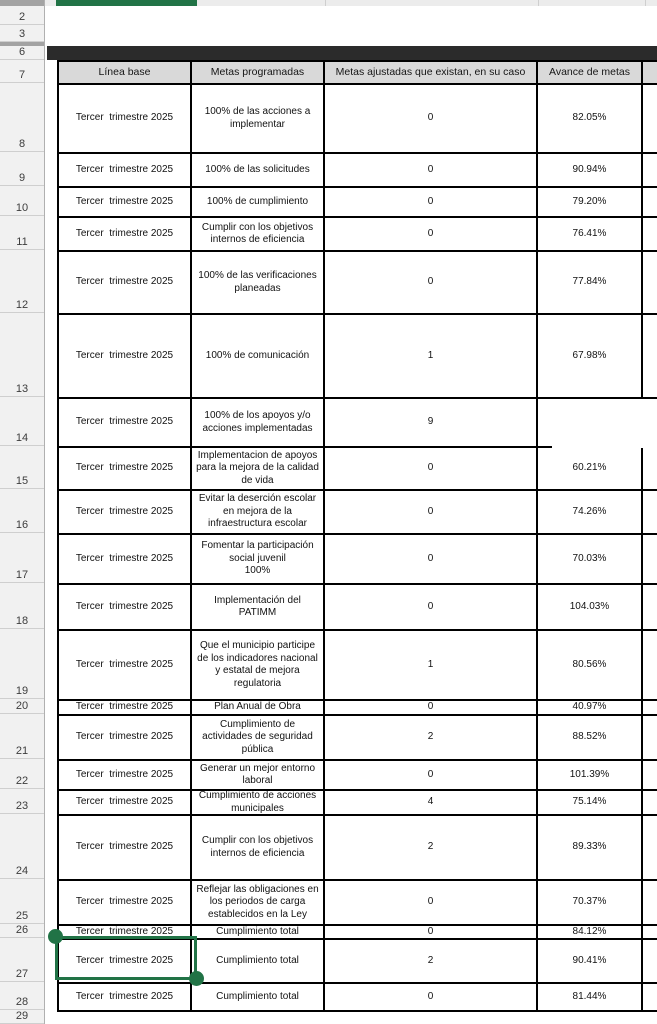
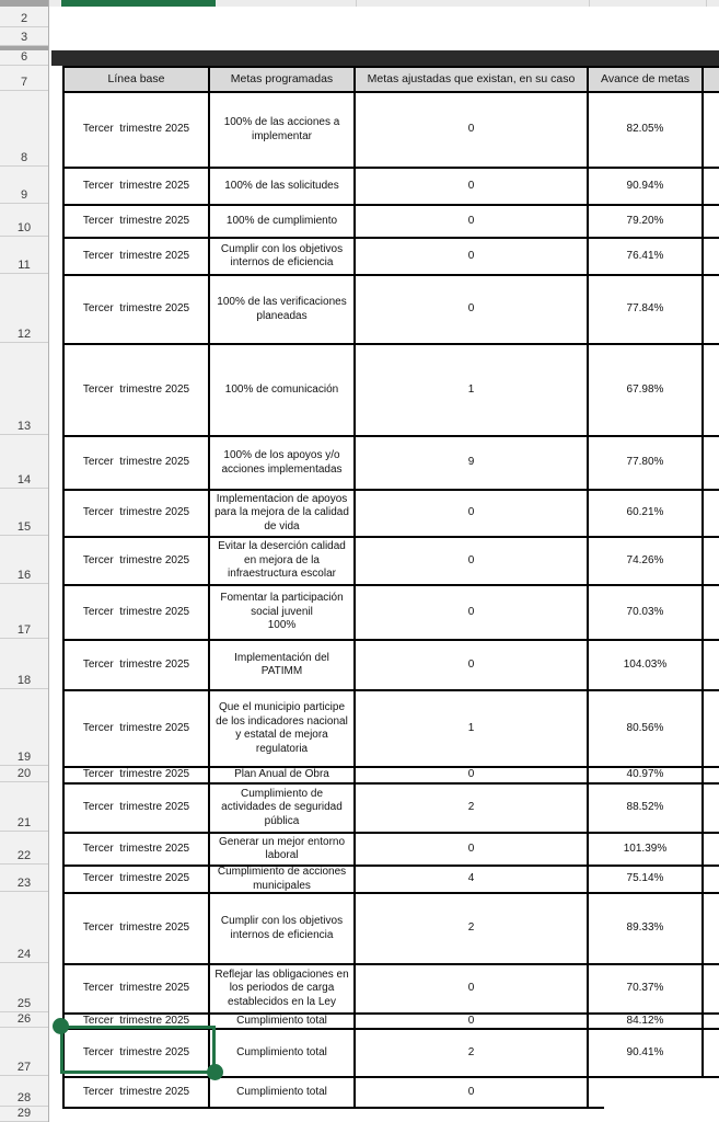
  2
  3
  6
  7
  8
  9
  10
  11
  12
  13
  14
  15
  16
  17
  18
  19
  20
  21
  22
  23
  24
  25
  26
  27
  28
  29
  Línea base
  Metas programadas
  Metas ajustadas que existan, en su caso
  Avance de metas
  Tercer trimestre 2025
  100% de las acciones a implementar
  0
  82.05%
  Tercer trimestre 2025
  100% de las solicitudes
  0
  90.94%
  Tercer trimestre 2025
  100% de cumplimiento
  0
  79.20%
  Tercer trimestre 2025
  Cumplir con los objetivos internos de eficiencia
  0
  76.41%
  Tercer trimestre 2025
  100% de las verificaciones planeadas
  0
  77.84%
  Tercer trimestre 2025
  100% de comunicación
  1
  67.98%
  Tercer trimestre 2025
  100% de los apoyos y/o acciones implementadas
  9
+ 77.80%
  Tercer trimestre 2025
  Implementacion de apoyos para la mejora de la calidad de vida
  0
  60.21%
  Tercer trimestre 2025
- Evitar la deserción escolar en mejora de la infraestructura escolar
+ Evitar la deserción calidad en mejora de la infraestructura escolar
  0
  74.26%
  Tercer trimestre 2025
  Fomentar la participación
  social juvenil
  100%
  0
  70.03%
  Tercer trimestre 2025
  Implementación del PATIMM
  0
  104.03%
  Tercer trimestre 2025
  Que el municipio participe de los indicadores nacional y estatal de mejora regulatoria
  1
  80.56%
  Tercer trimestre 2025
  Plan Anual de Obra
  0
  40.97%
  Tercer trimestre 2025
  Cumplimiento de actividades de seguridad pública
  2
  88.52%
  Tercer trimestre 2025
  Generar un mejor entorno laboral
  0
  101.39%
  Tercer trimestre 2025
  Cumplimiento de acciones municipales
  4
  75.14%
  Tercer trimestre 2025
  Cumplir con los objetivos internos de eficiencia
  2
  89.33%
  Tercer trimestre 2025
  Reflejar las obligaciones en los periodos de carga establecidos en la Ley
  0
  70.37%
  Tercer trimestre 2025
  Cumplimiento total
  0
  84.12%
  Tercer trimestre 2025
  Cumplimiento total
  2
  90.41%
  Tercer trimestre 2025
  Cumplimiento total
  0
- 81.44%
